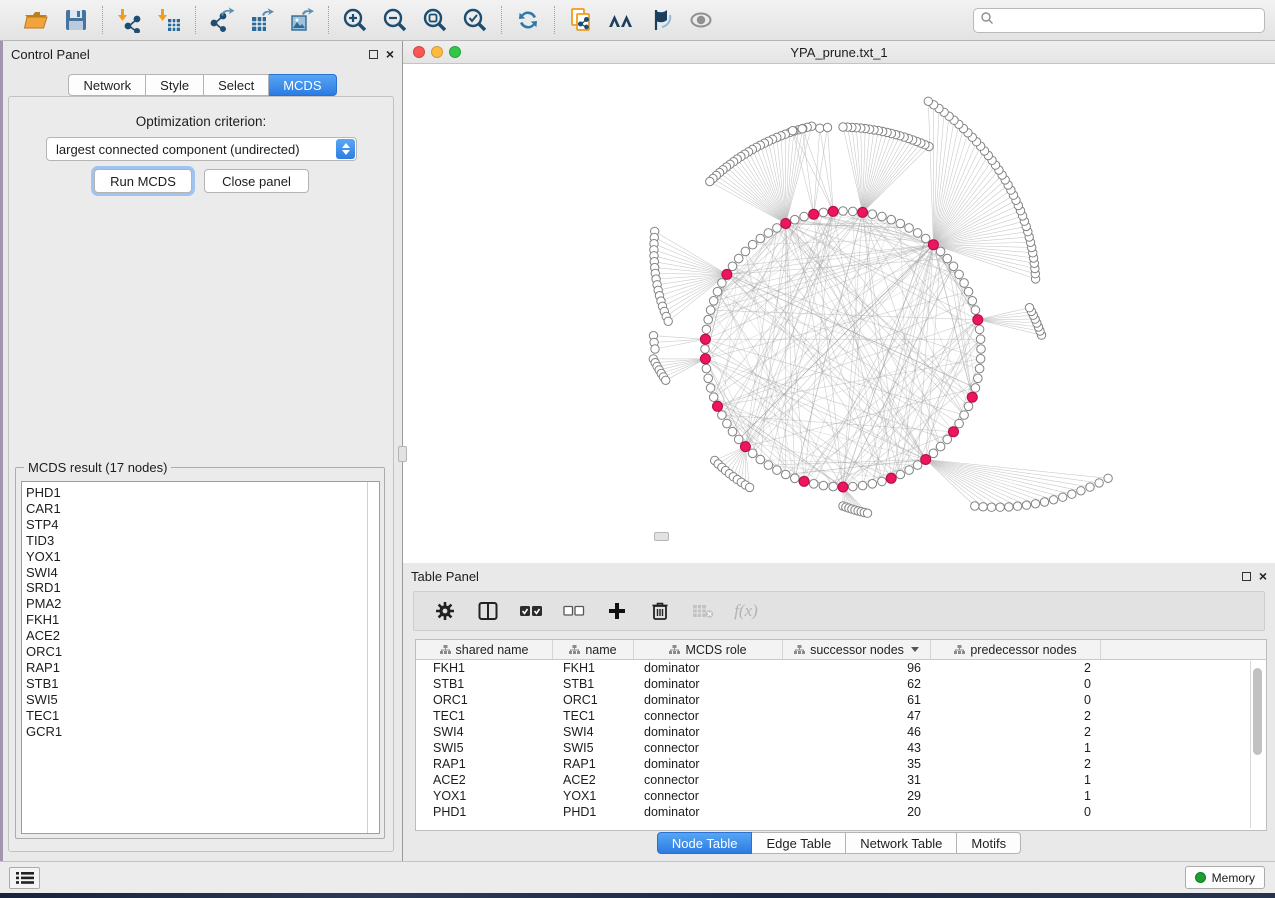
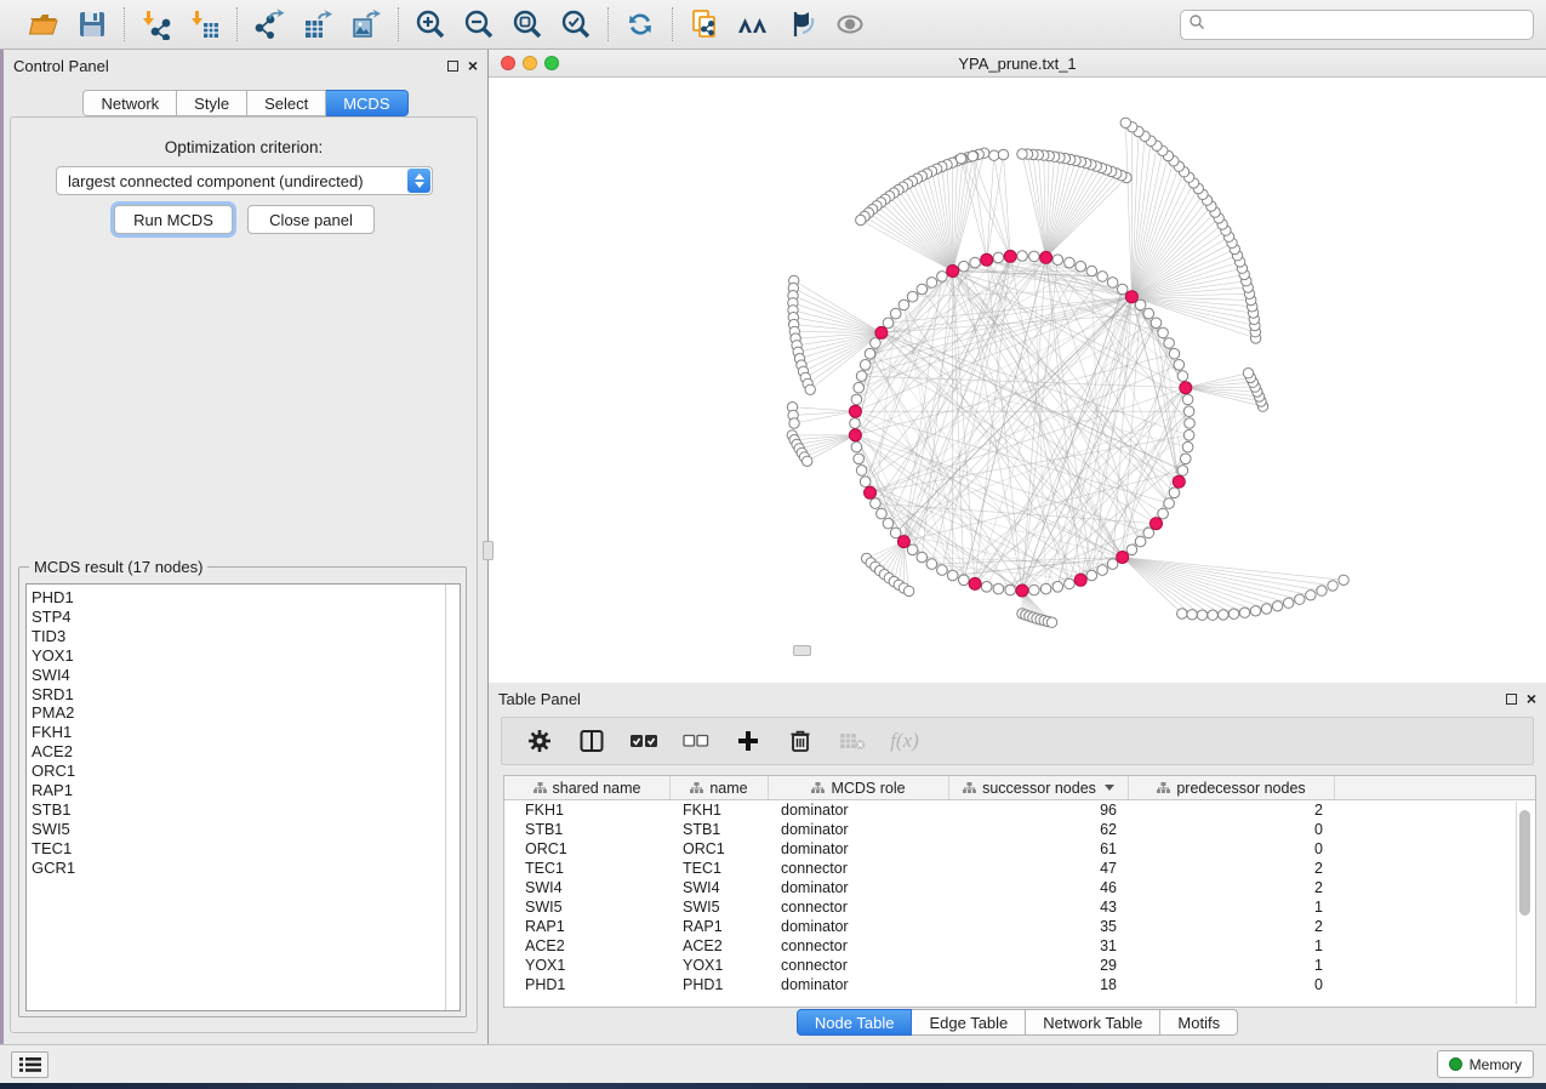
  Control Panel
  ×
  Network
  Style
  Select
  MCDS
  Optimization criterion:
  largest connected component (undirected)
  Run MCDS
  Close panel
  MCDS result (17 nodes)
  PHD1
- CAR1
  STP4
  TID3
  YOX1
  SWI4
  SRD1
  PMA2
  FKH1
  ACE2
  ORC1
  RAP1
  STB1
  SWI5
  TEC1
  GCR1
  YPA_prune.txt_1
  Table Panel
  ×
  f(x)
  shared name
  name
  MCDS role
  successor nodes
  predecessor nodes
  FKH1
  FKH1
  dominator
  96
  2
  STB1
  STB1
  dominator
  62
  0
  ORC1
  ORC1
  dominator
  61
  0
  TEC1
  TEC1
  connector
  47
  2
  SWI4
  SWI4
  dominator
  46
  2
  SWI5
  SWI5
  connector
  43
  1
  RAP1
  RAP1
  dominator
  35
  2
  ACE2
  ACE2
  connector
  31
  1
  YOX1
  YOX1
  connector
  29
  1
  PHD1
  PHD1
  dominator
- 20
+ 18
  0
  Node Table
  Edge Table
  Network Table
  Motifs
  Memory
